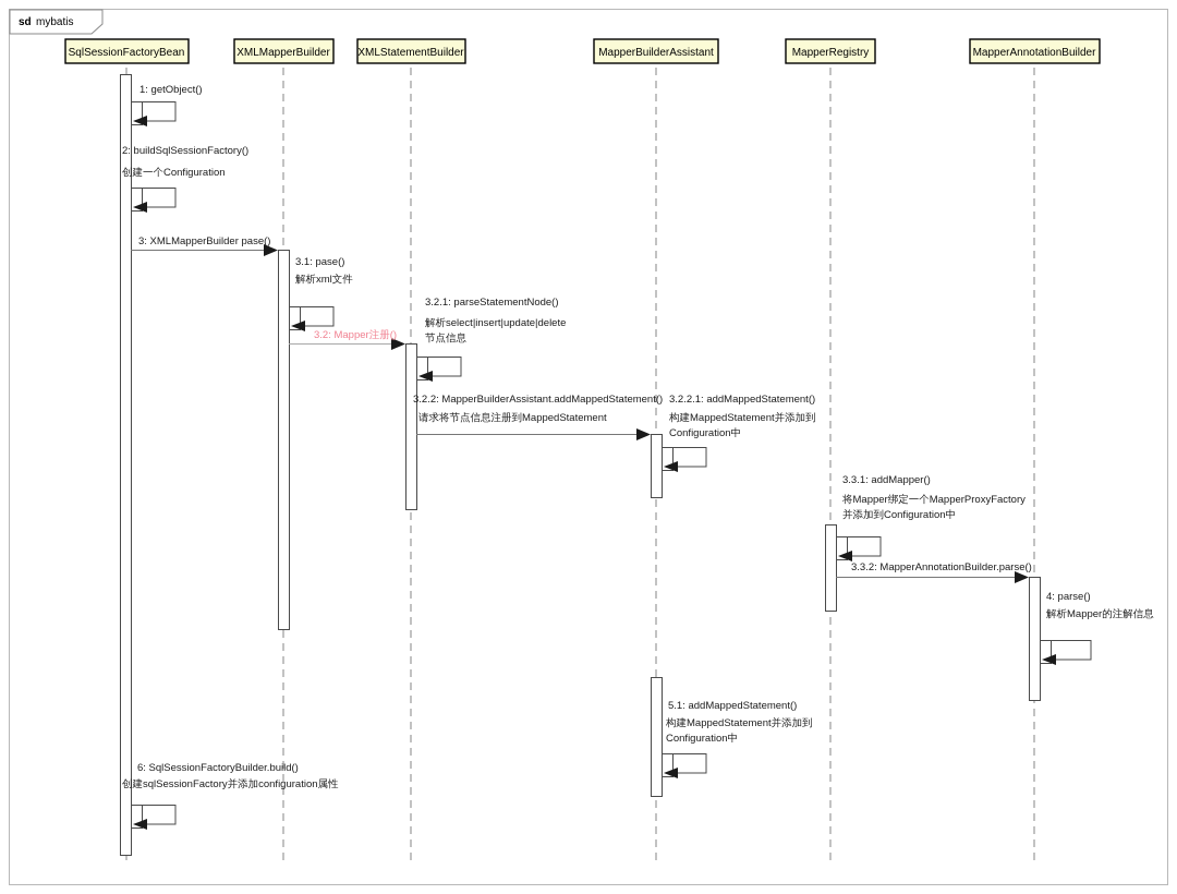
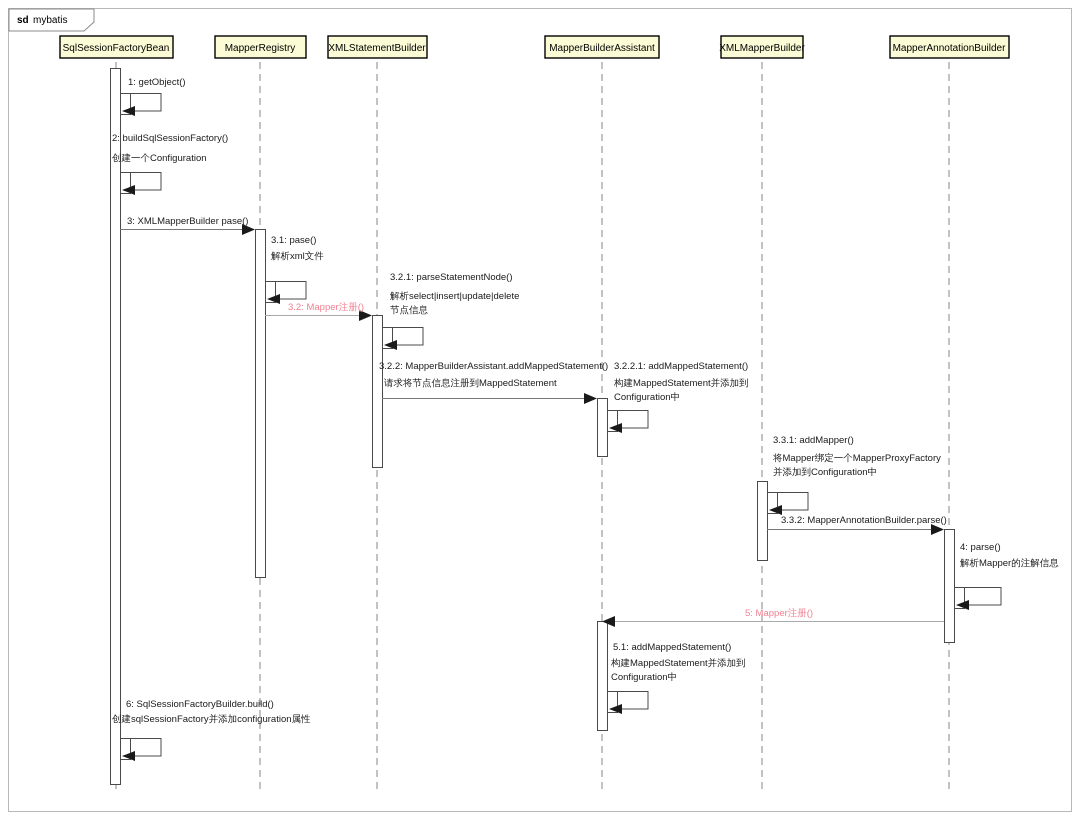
  sd
  mybatis
  SqlSessionFactoryBean
- XMLMapperBuilder
+ MapperRegistry
  XMLStatementBuilder
  MapperBuilderAssistant
- MapperRegistry
+ XMLMapperBuilder
  MapperAnnotationBuilder
  1: getObject()
  2: buildSqlSessionFactory()
  创建一个Configuration
  3: XMLMapperBuilder pase()
  3.1: pase()
  解析xml文件
  3.2: Mapper注册()
  3.2.1: parseStatementNode()
  解析select|insert|update|delete
  节点信息
  3.2.2: MapperBuilderAssistant.addMappedStatement()
  请求将节点信息注册到MappedStatement
  3.2.2.1: addMappedStatement()
  构建MappedStatement并添加到
  Configuration中
  3.3.1: addMapper()
  将Mapper绑定一个MapperProxyFactory
  并添加到Configuration中
  3.3.2: MapperAnnotationBuilder.parse()
  4: parse()
  解析Mapper的注解信息
+ 5: Mapper注册()
  5.1: addMappedStatement()
  构建MappedStatement并添加到
  Configuration中
  6: SqlSessionFactoryBuilder.build()
  创建sqlSessionFactory并添加configuration属性
